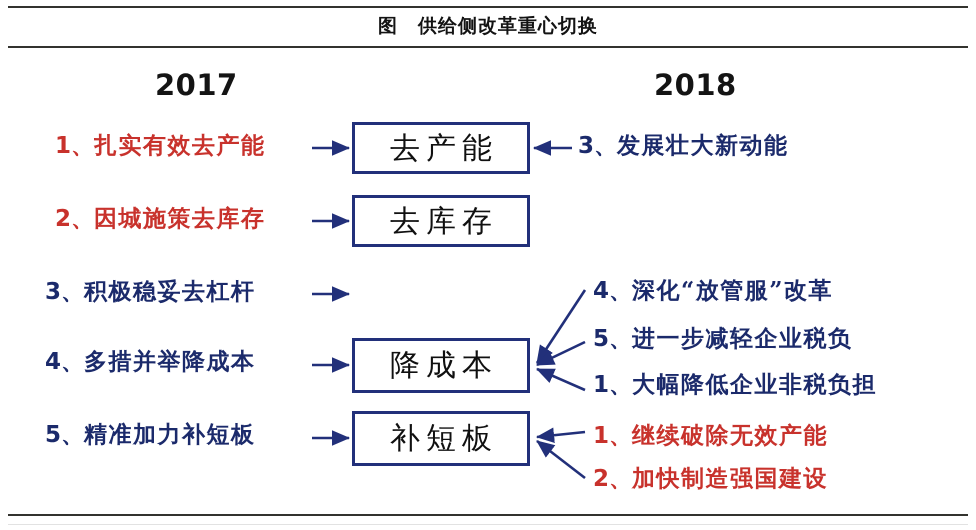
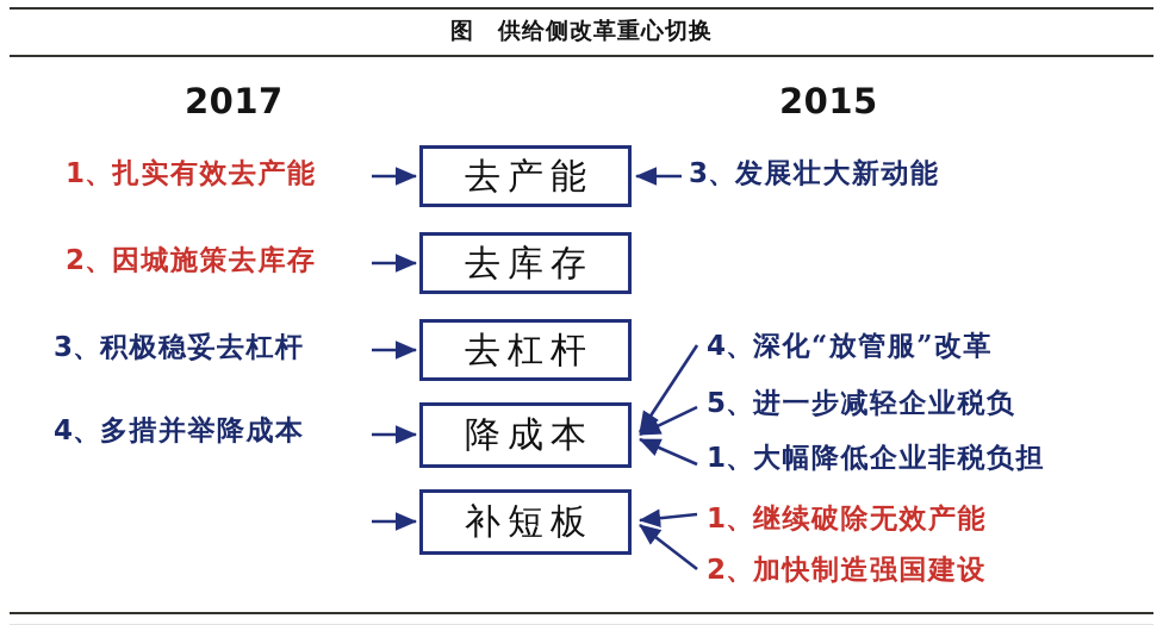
  图 供给侧改革重心切换
  2017
- 2018
+ 2015
  1、扎实有效去产能
  2、因城施策去库存
  3、积极稳妥去杠杆
  4、多措并举降成本
- 5、精准加力补短板
  去产能
  去库存
+ 去杠杆
  降成本
  补短板
  3、发展壮大新动能
  4、深化“放管服”改革
  5、进一步减轻企业税负
  1、大幅降低企业非税负担
  1、继续破除无效产能
  2、加快制造强国建设
